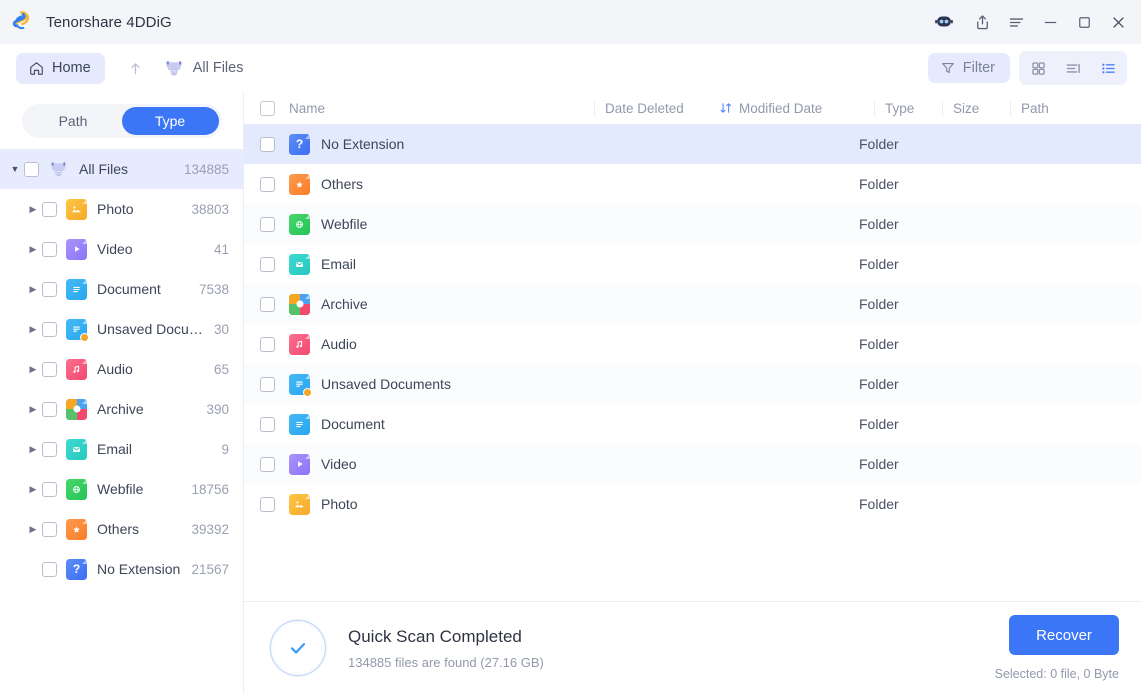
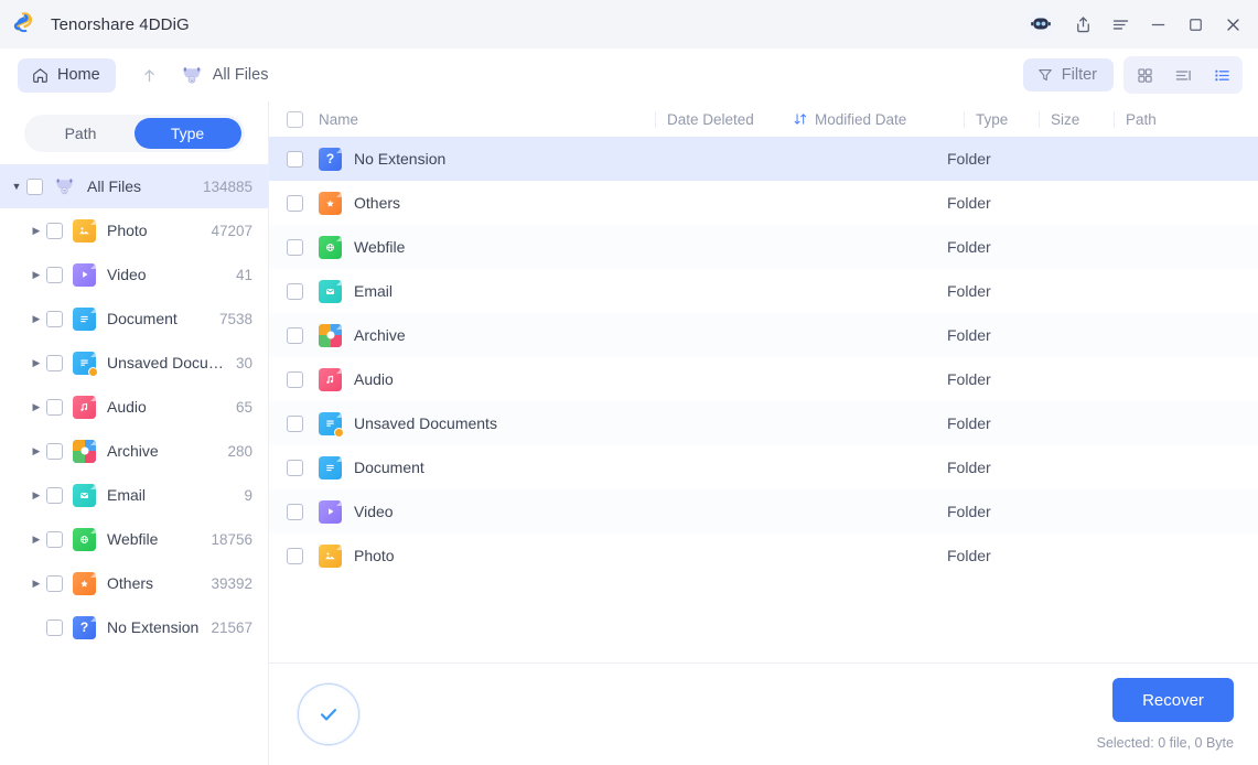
  Tenorshare 4DDiG
  Home
  All Files
  Filter
  Path
  Type
  ▼
  All Files
  134885
  ▶
  Photo
- 38803
+ 47207
  ▶
  Video
  41
  ▶
  Document
  7538
  ▶
  Unsaved Docum.
  30
  ▶
  Audio
  65
  ▶
  Archive
- 390
+ 280
  ▶
  Email
  9
  ▶
  Webfile
  18756
  ▶
  Others
  39392
  ?
  No Extension
  21567
  Name
  Date Deleted
  Modified Date
  Type
  Size
  Path
  ?
  No Extension
  Folder
  Others
  Folder
  Webfile
  Folder
  Email
  Folder
  Archive
  Folder
  Audio
  Folder
  Unsaved Documents
  Folder
  Document
  Folder
  Video
  Folder
  Photo
  Folder
- Quick Scan Completed
- 134885 files are found (27.16 GB)
  Recover
  Selected: 0 file, 0 Byte
